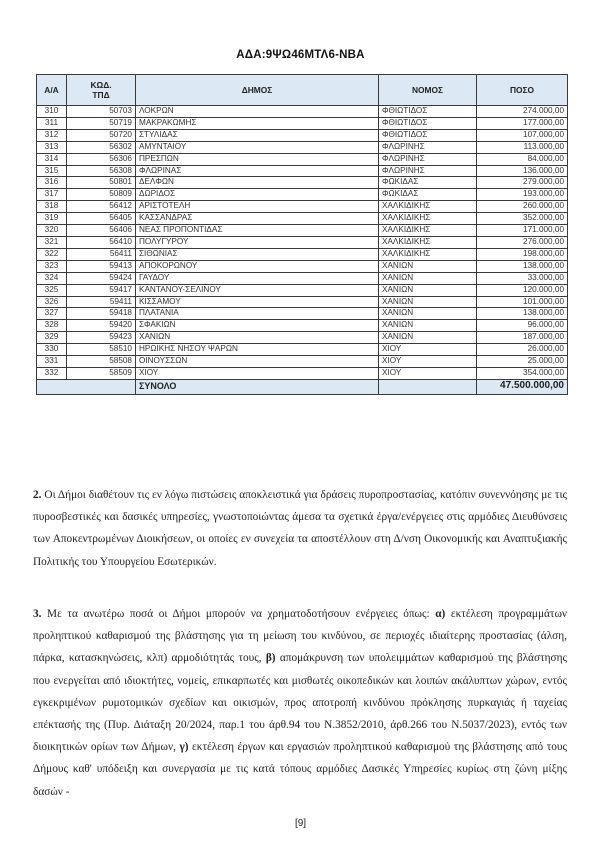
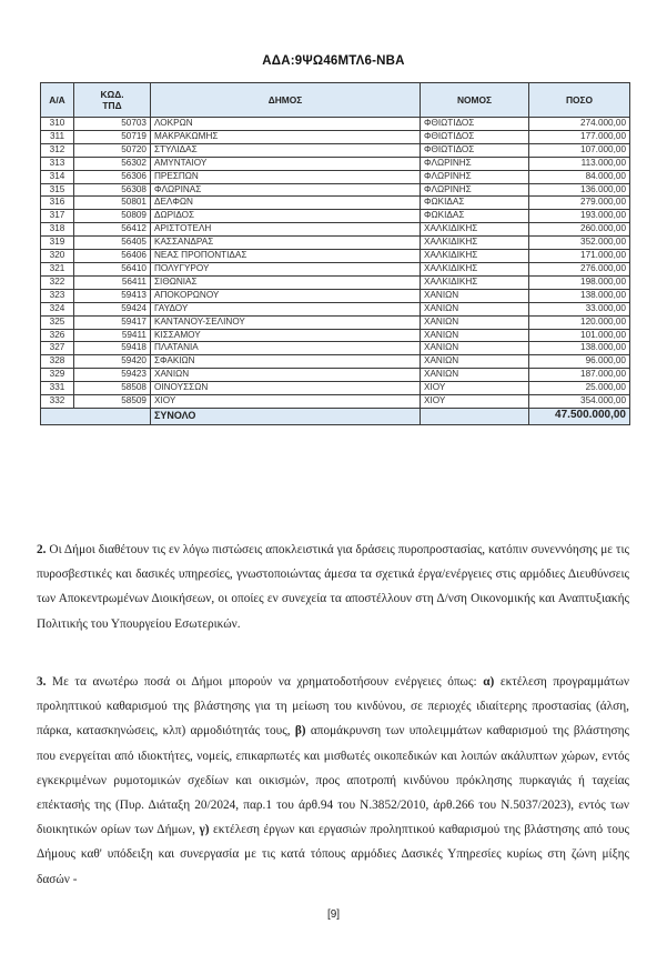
  ΑΔΑ:9ΨΩ46ΜΤΛ6-ΝΒΑ
  Α/Α	ΚΩΔ. ΤΠΔ	ΔΗΜΟΣ	ΝΟΜΟΣ	ΠΟΣΟ
  310	50703	ΛΟΚΡΩΝ	ΦΘΙΩΤΙΔΟΣ	274.000,00
  311	50719	ΜΑΚΡΑΚΩΜΗΣ	ΦΘΙΩΤΙΔΟΣ	177.000,00
  312	50720	ΣΤΥΛΙΔΑΣ	ΦΘΙΩΤΙΔΟΣ	107.000,00
  313	56302	ΑΜΥΝΤΑΙΟΥ	ΦΛΩΡΙΝΗΣ	113.000,00
  314	56306	ΠΡΕΣΠΩΝ	ΦΛΩΡΙΝΗΣ	84.000,00
  315	56308	ΦΛΩΡΙΝΑΣ	ΦΛΩΡΙΝΗΣ	136.000,00
  316	50801	ΔΕΛΦΩΝ	ΦΩΚΙΔΑΣ	279.000,00
  317	50809	ΔΩΡΙΔΟΣ	ΦΩΚΙΔΑΣ	193.000,00
  318	56412	ΑΡΙΣΤΟΤΕΛΗ	ΧΑΛΚΙΔΙΚΗΣ	260.000,00
  319	56405	ΚΑΣΣΑΝΔΡΑΣ	ΧΑΛΚΙΔΙΚΗΣ	352.000,00
  320	56406	ΝΕΑΣ ΠΡΟΠΟΝΤΙΔΑΣ	ΧΑΛΚΙΔΙΚΗΣ	171.000,00
  321	56410	ΠΟΛΥΓΥΡΟΥ	ΧΑΛΚΙΔΙΚΗΣ	276.000,00
  322	56411	ΣΙΘΩΝΙΑΣ	ΧΑΛΚΙΔΙΚΗΣ	198.000,00
  323	59413	ΑΠΟΚΟΡΩΝΟΥ	ΧΑΝΙΩΝ	138.000,00
  324	59424	ΓΑΥΔΟΥ	ΧΑΝΙΩΝ	33.000,00
  325	59417	ΚΑΝΤΑΝΟΥ-ΣΕΛΙΝΟΥ	ΧΑΝΙΩΝ	120.000,00
  326	59411	ΚΙΣΣΑΜΟΥ	ΧΑΝΙΩΝ	101.000,00
  327	59418	ΠΛΑΤΑΝΙΑ	ΧΑΝΙΩΝ	138.000,00
  328	59420	ΣΦΑΚΙΩΝ	ΧΑΝΙΩΝ	96.000,00
  329	59423	ΧΑΝΙΩΝ	ΧΑΝΙΩΝ	187.000,00
- 330	58510	ΗΡΩΙΚΗΣ ΝΗΣΟΥ ΨΑΡΩΝ	ΧΙΟΥ	26.000,00
  331	58508	ΟΙΝΟΥΣΣΩΝ	ΧΙΟΥ	25.000,00
  332	58509	ΧΙΟΥ	ΧΙΟΥ	354.000,00
  	ΣΥΝΟΛΟ		47.500.000,00
  2. Οι Δήμοι διαθέτουν τις εν λόγω πιστώσεις αποκλειστικά για δράσεις πυροπροστασίας, κατόπιν συνεννόησης με τις πυροσβεστικές και δασικές υπηρεσίες, γνωστοποιώντας άμεσα τα σχετικά έργα/ενέργειες στις αρμόδιες Διευθύνσεις των Αποκεντρωμένων Διοικήσεων, οι οποίες εν συνεχεία τα αποστέλλουν στη Δ/νση Οικονομικής και Αναπτυξιακής Πολιτικής του Υπουργείου Εσωτερικών.
  3. Με τα ανωτέρω ποσά οι Δήμοι μπορούν να χρηματοδοτήσουν ενέργειες όπως: α) εκτέλεση προγραμμάτων προληπτικού καθαρισμού της βλάστησης για τη μείωση του κινδύνου, σε περιοχές ιδιαίτερης προστασίας (άλση, πάρκα, κατασκηνώσεις, κλπ) αρμοδιότητάς τους, β) απομάκρυνση των υπολειμμάτων καθαρισμού της βλάστησης που ενεργείται από ιδιοκτήτες, νομείς, επικαρπωτές και μισθωτές οικοπεδικών και λοιπών ακάλυπτων χώρων, εντός εγκεκριμένων ρυμοτομικών σχεδίων και οικισμών, προς αποτροπή κινδύνου πρόκλησης πυρκαγιάς ή ταχείας επέκτασής της (Πυρ. Διάταξη 20/2024, παρ.1 του άρθ.94 του Ν.3852/2010, άρθ.266 του Ν.5037/2023), εντός των διοικητικών ορίων των Δήμων, γ) εκτέλεση έργων και εργασιών προληπτικού καθαρισμού της βλάστησης από τους Δήμους καθ' υπόδειξη και συνεργασία με τις κατά τόπους αρμόδιες Δασικές Υπηρεσίες κυρίως στη ζώνη μίξης δασών -
  [9]
